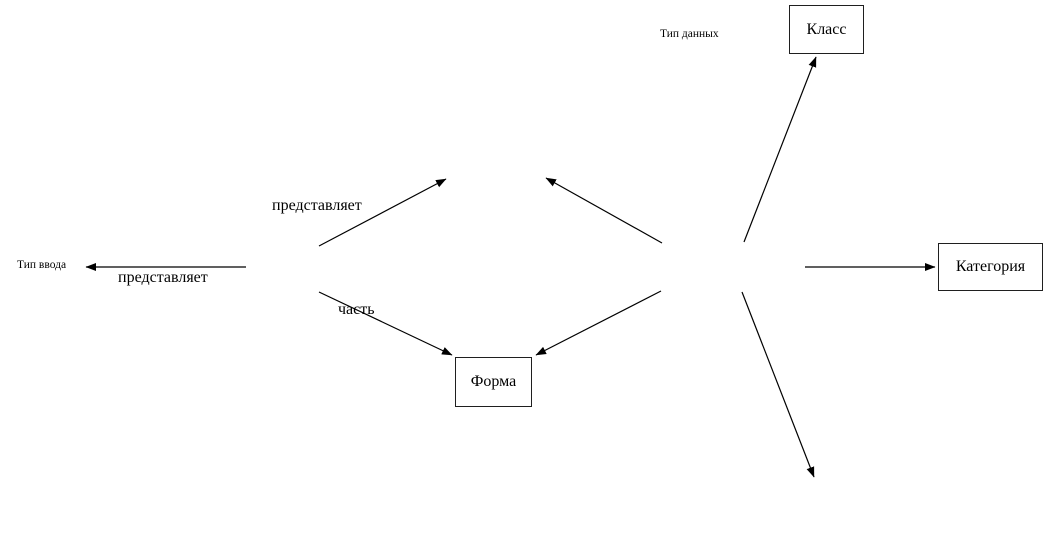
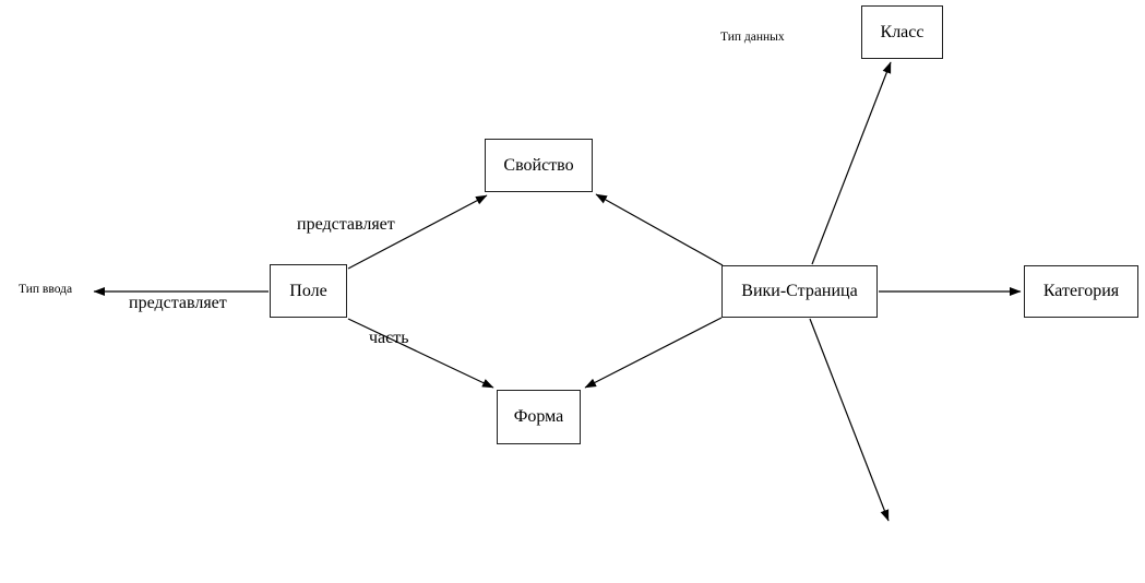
  Класс
+ Свойство
+ Поле
+ Вики-Страница
  Категория
  Форма
  Тип данных
  Тип ввода
  представляет
  представляет
  часть
